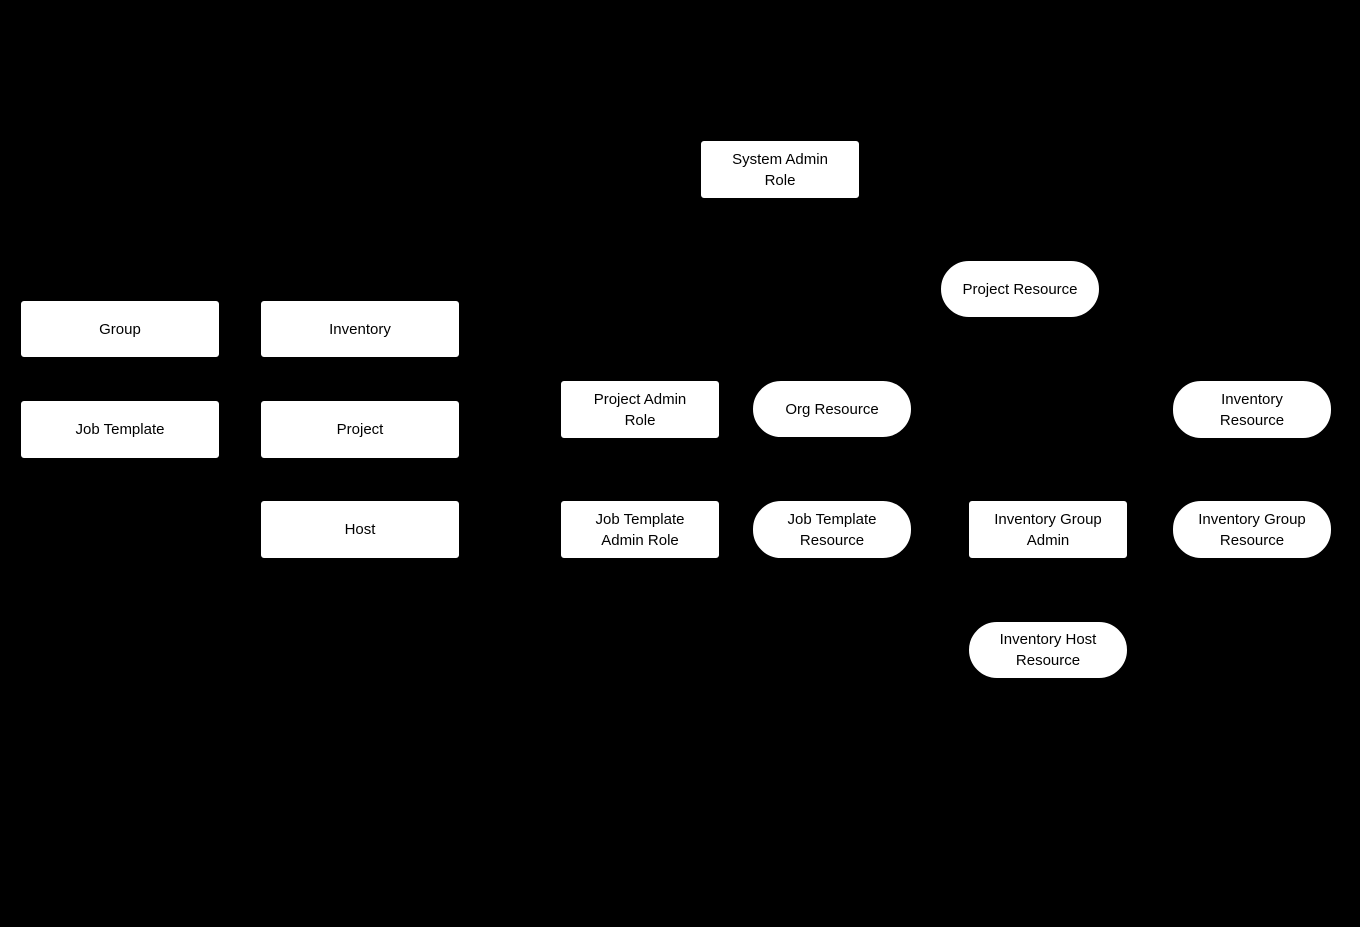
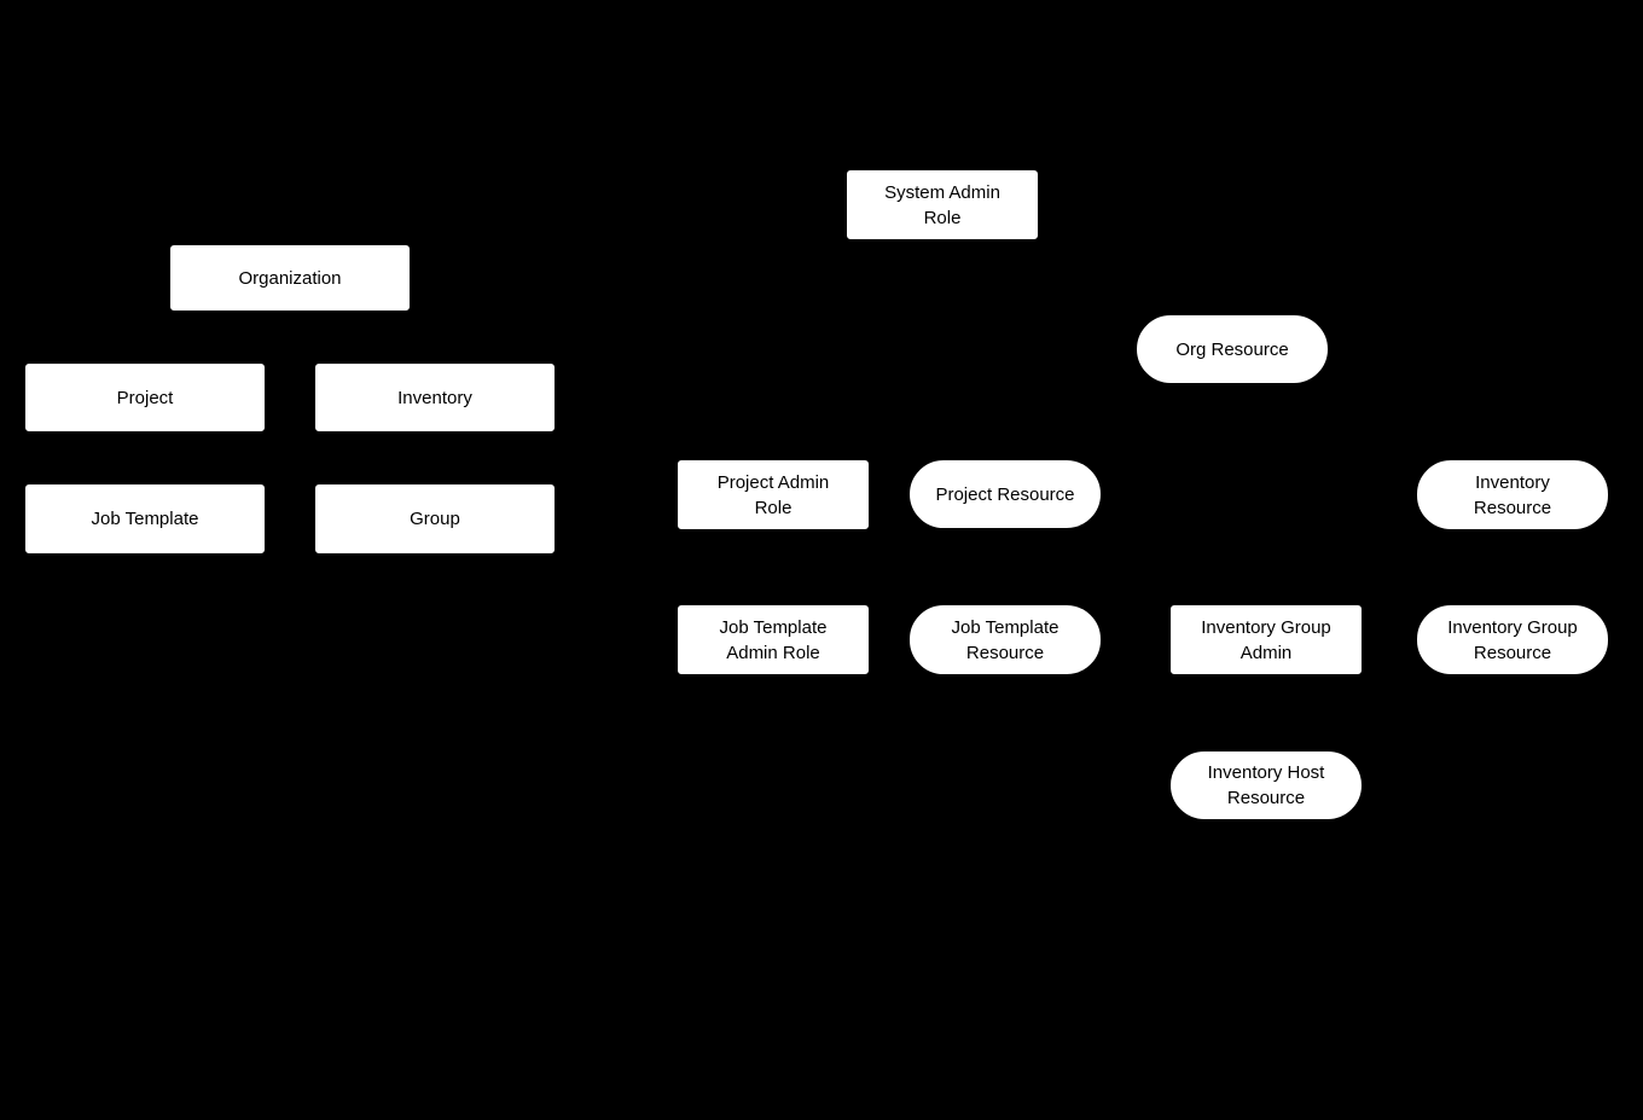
+ Organization
- Group
+ Project
  Inventory
  Job Template
- Project
+ Group
- Host
  System Admin
  Role
- Project Resource
+ Org Resource
  Project Admin
  Role
- Org Resource
+ Project Resource
  Inventory
  Resource
  Job Template
  Admin Role
  Job Template
  Resource
  Inventory Group
  Admin
  Inventory Group
  Resource
  Inventory Host
  Resource
